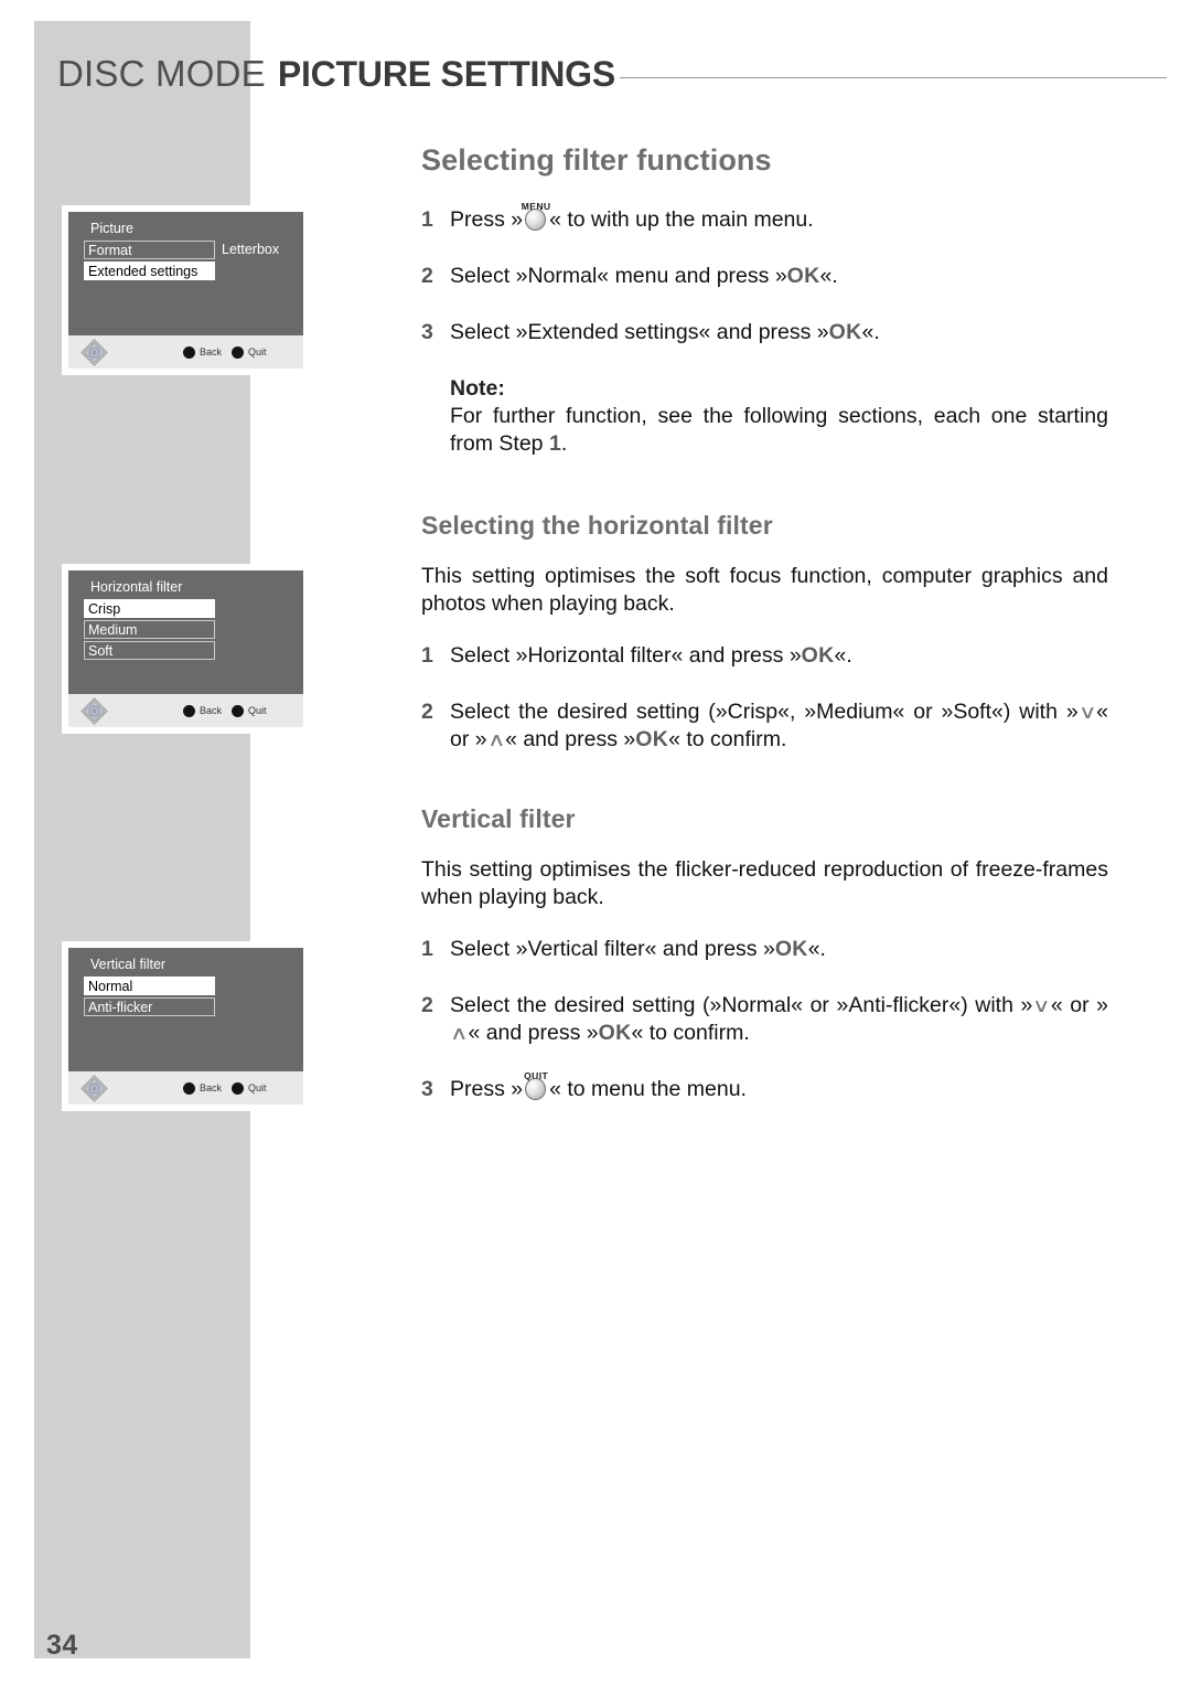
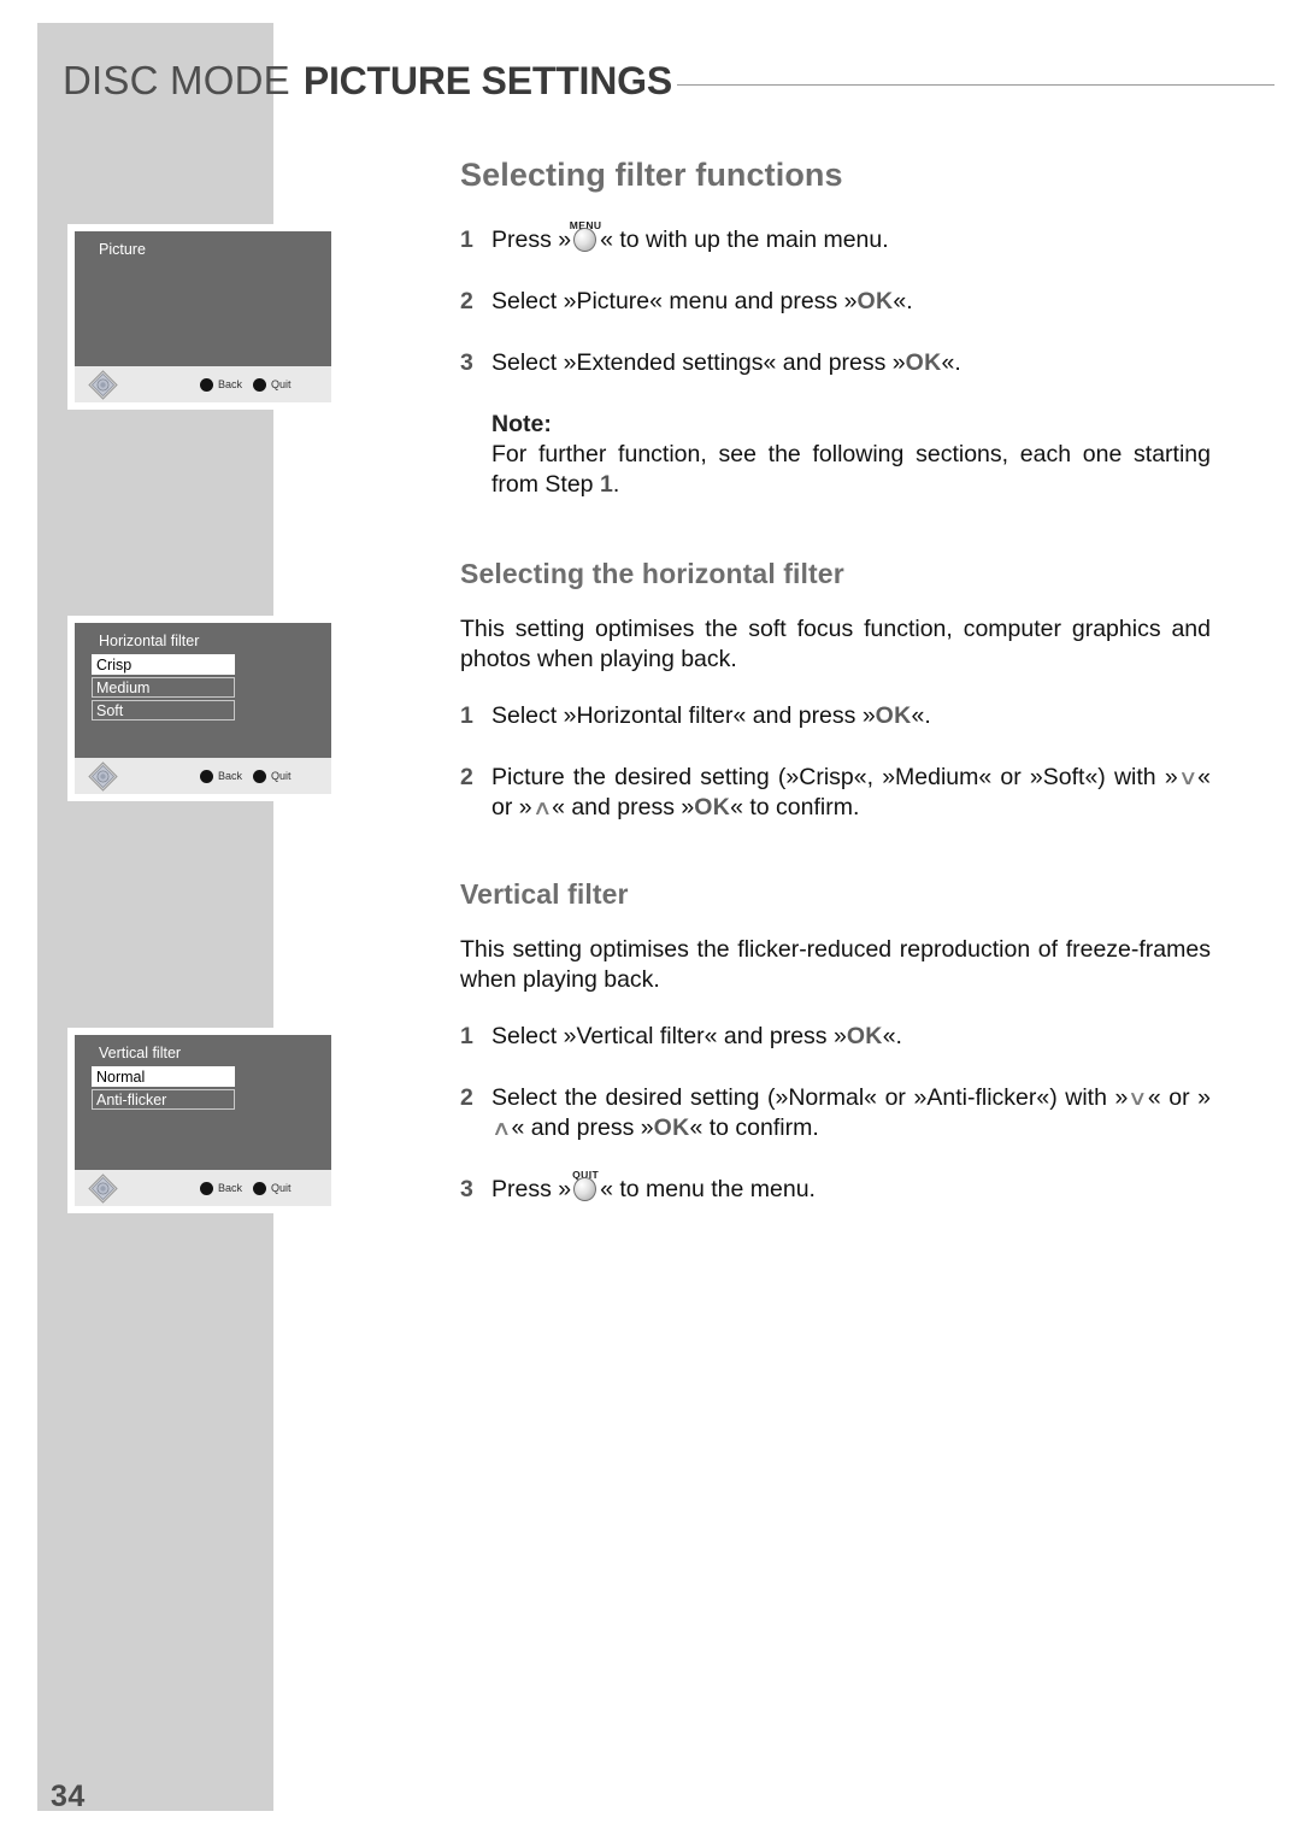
  34
  DISC MODE
  PICTURE SETTINGS
  Picture
- Format
- Letterbox
- Extended settings
  Back
  Quit
  Horizontal filter
  Crisp
  Medium
  Soft
  Back
  Quit
  Vertical filter
  Normal
  Anti-flicker
  Back
  Quit
  Selecting filter functions
  1
  Press »
  MENU
  « to with up the main menu.
  2
- Select »Normal« menu and press »OK«.
+ Select »Picture« menu and press »OK«.
  3
  Select »Extended settings« and press »OK«.
  Note:
  For further function, see the following sections, each one starting from Step 1.
  Selecting the horizontal filter
  This setting optimises the soft focus function, computer graphics and photos when playing back.
  1
  Select »Horizontal filter« and press »OK«.
  2
- Select the desired setting (»Crisp«, »Medium« or »Soft«) with »∨« or »∧« and press »OK« to confirm.
+ Picture the desired setting (»Crisp«, »Medium« or »Soft«) with »∨« or »∧« and press »OK« to confirm.
  Vertical filter
  This setting optimises the flicker-reduced reproduction of freeze-frames when playing back.
  1
  Select »Vertical filter« and press »OK«.
  2
  Select the desired setting (»Normal« or »Anti-flicker«) with »∨« or »∧« and press »OK« to confirm.
  3
  Press »
  QUIT
  « to menu the menu.
